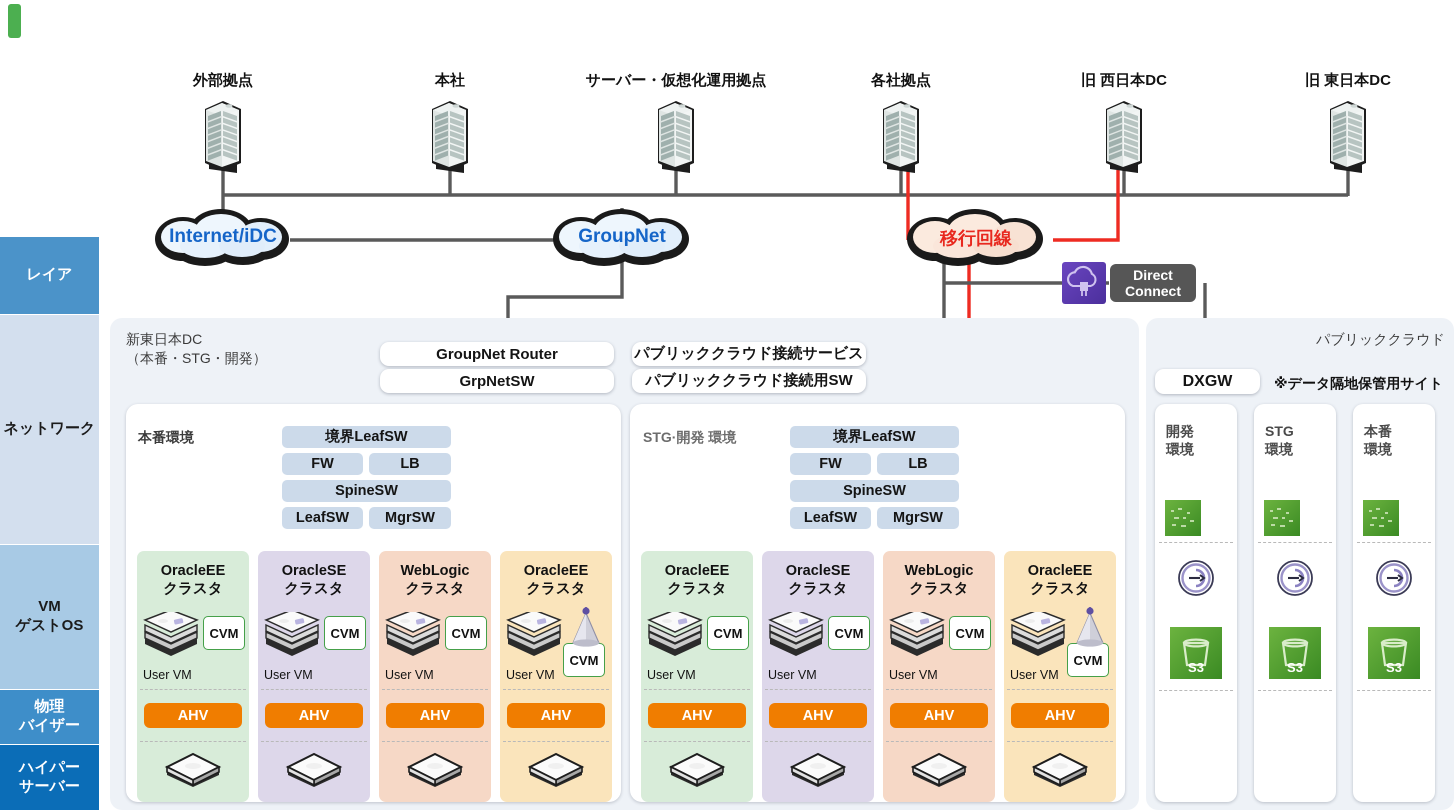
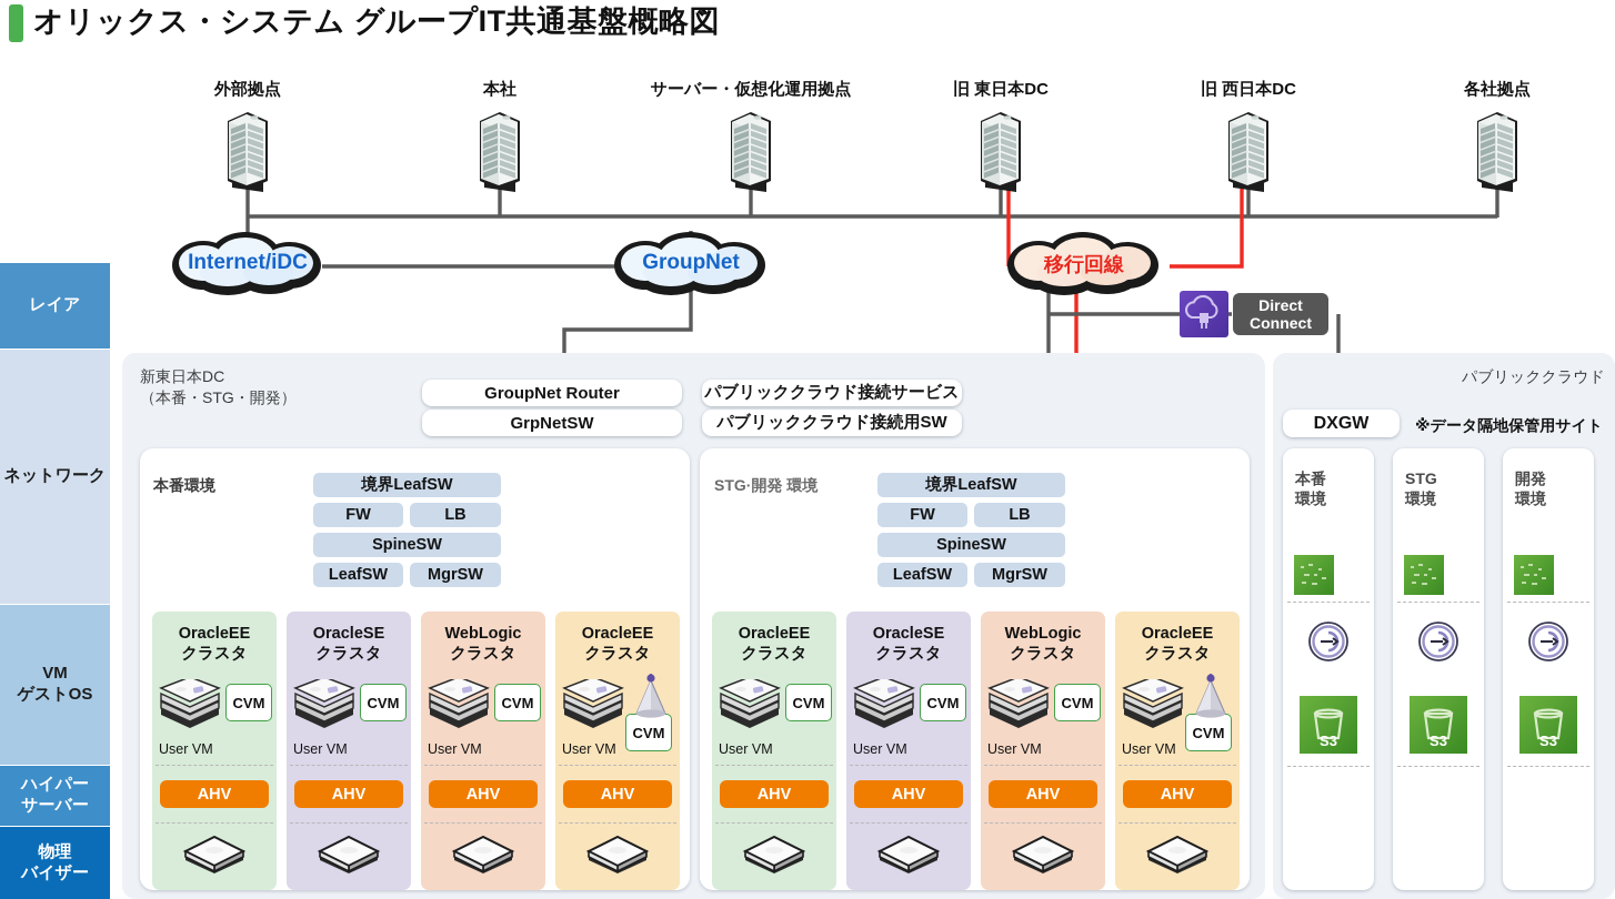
+ オリックス・システム グループIT共通基盤概略図
  レイア
  ネットワーク
  VM
  ゲストOS
- 物理
+ ハイパー
- バイザー
+ サーバー
- ハイパー
+ 物理
- サーバー
+ バイザー
  外部拠点
  本社
  サーバー・仮想化運用拠点
- 各社拠点
+ 旧 東日本DC
  旧 西日本DC
- 旧 東日本DC
+ 各社拠点
  Internet/iDC
  GroupNet
  移行回線
  Direct
  Connect
  新東日本DC
  （本番・STG・開発）
  GroupNet Router
  GrpNetSW
  パブリッククラウド接続サービス
  パブリッククラウド接続用SW
  本番環境
  境界LeafSW
  FW
  LB
  SpineSW
  LeafSW
  MgrSW
  STG·開発 環境
  境界LeafSW
  FW
  LB
  SpineSW
  LeafSW
  MgrSW
  OracleEE
  クラスタ
  User VM
  CVM
  AHV
  OracleSE
  クラスタ
  User VM
  CVM
  AHV
  WebLogic
  クラスタ
  User VM
  CVM
  AHV
  OracleEE
  クラスタ
  User VM
  CVM
  AHV
  OracleEE
  クラスタ
  User VM
  CVM
  AHV
  OracleSE
  クラスタ
  User VM
  CVM
  AHV
  WebLogic
  クラスタ
  User VM
  CVM
  AHV
  OracleEE
  クラスタ
  User VM
  CVM
  AHV
  パブリッククラウド
  DXGW
  ※データ隔地保管用サイト
- 開発
+ 本番
  環境
  S3
  STG
  環境
  S3
- 本番
+ 開発
  環境
  S3
